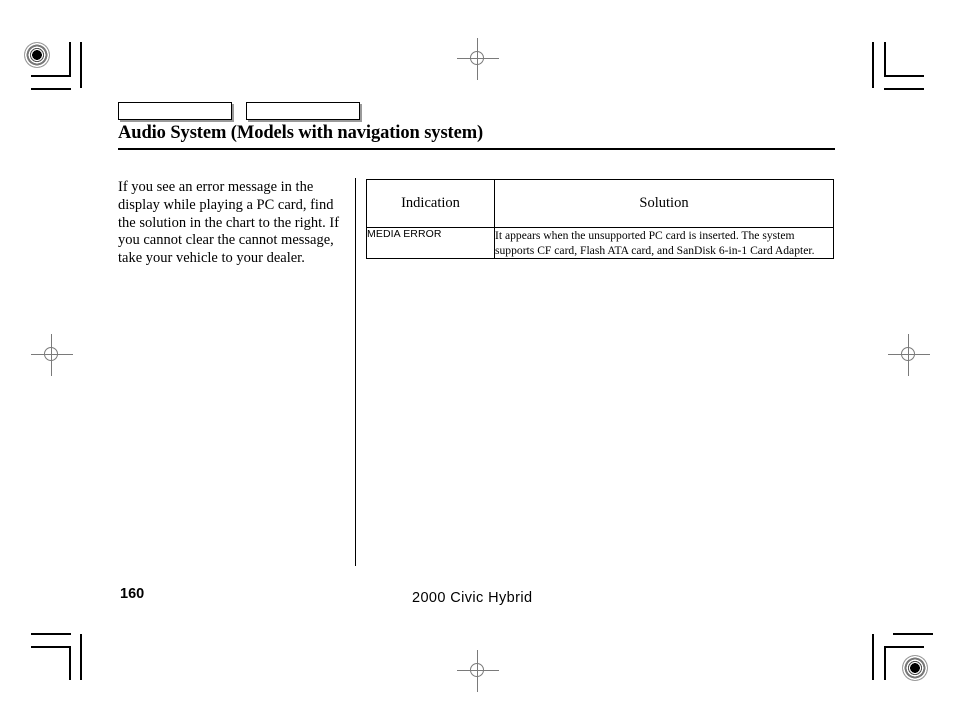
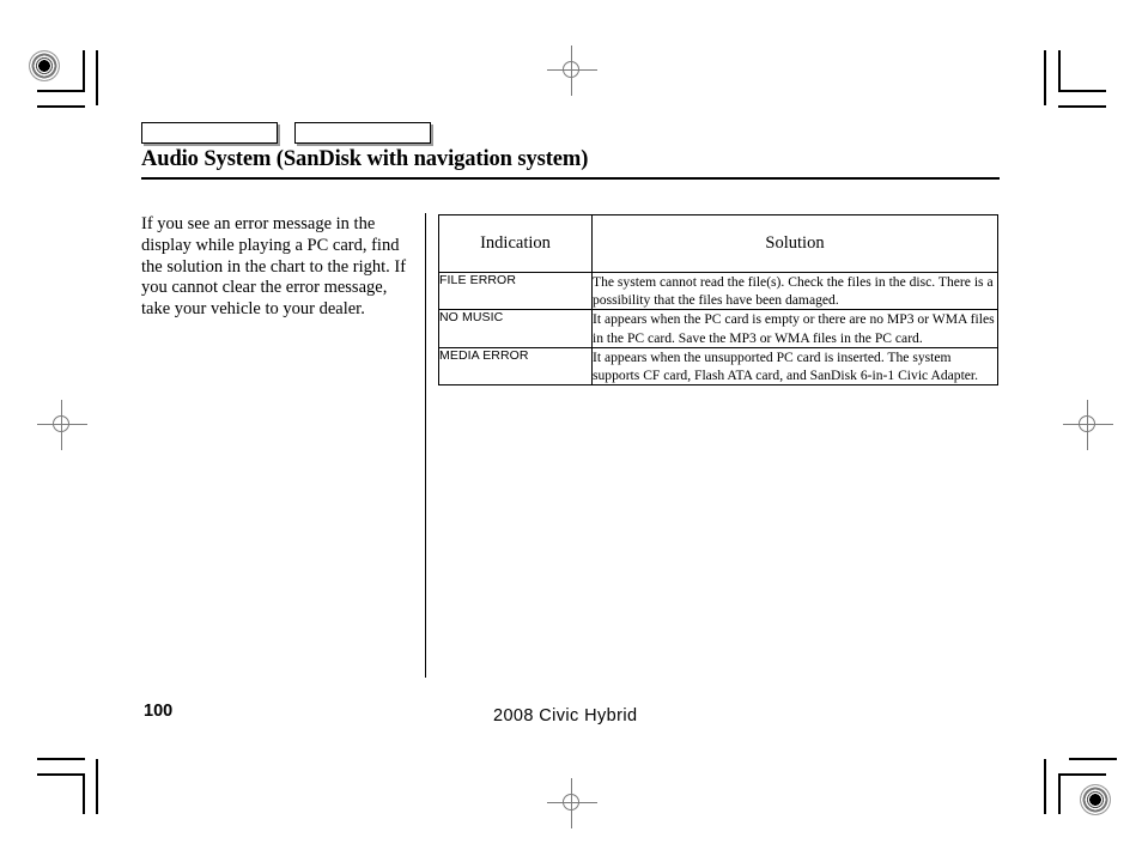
- Audio System (Models with navigation system)
+ Audio System (SanDisk with navigation system)
- If you see an error message in the display while playing a PC card, find the solution in the chart to the right. If you cannot clear the cannot message, take your vehicle to your dealer.
+ If you see an error message in the display while playing a PC card, find the solution in the chart to the right. If you cannot clear the error message, take your vehicle to your dealer.
  Indication	Solution
+ FILE ERROR	The system cannot read the file(s). Check the files in the disc. There is a possibility that the files have been damaged.
+ NO MUSIC	It appears when the PC card is empty or there are no MP3 or WMA files in the PC card. Save the MP3 or WMA files in the PC card.
- MEDIA ERROR	It appears when the unsupported PC card is inserted. The system supports CF card, Flash ATA card, and SanDisk 6-in-1 Card Adapter.
+ MEDIA ERROR	It appears when the unsupported PC card is inserted. The system supports CF card, Flash ATA card, and SanDisk 6-in-1 Civic Adapter.
- 160
+ 100
- 2000 Civic Hybrid
+ 2008 Civic Hybrid
